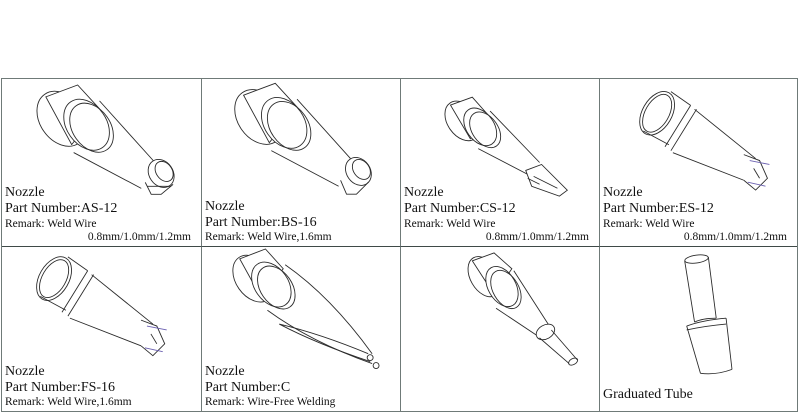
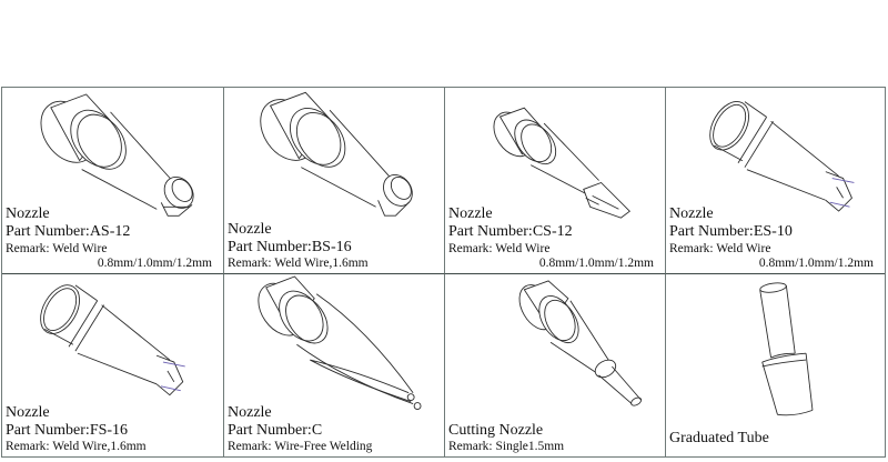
  Nozzle
  Part Number:AS-12
  Remark: Weld Wire
  0.8mm/1.0mm/1.2mm
  Nozzle
  Part Number:BS-16
  Remark: Weld Wire,1.6mm
  Nozzle
  Part Number:CS-12
  Remark: Weld Wire
  0.8mm/1.0mm/1.2mm
  Nozzle
- Part Number:ES-12
+ Part Number:ES-10
  Remark: Weld Wire
  0.8mm/1.0mm/1.2mm
  Nozzle
  Part Number:FS-16
  Remark: Weld Wire,1.6mm
  Nozzle
  Part Number:C
  Remark: Wire-Free Welding
+ Cutting Nozzle
+ Remark: Single1.5mm
  Graduated Tube
